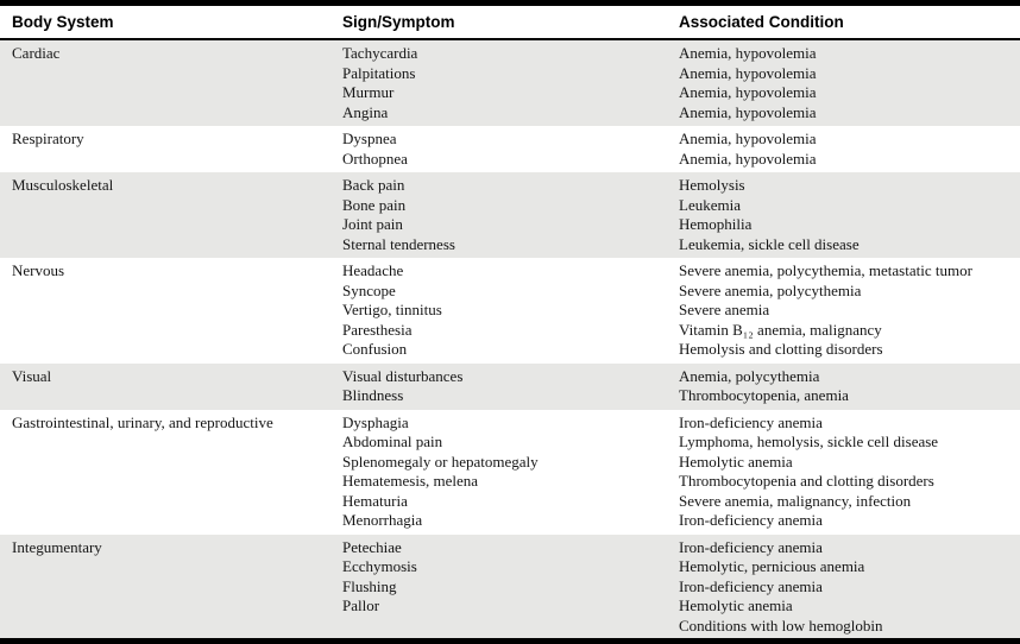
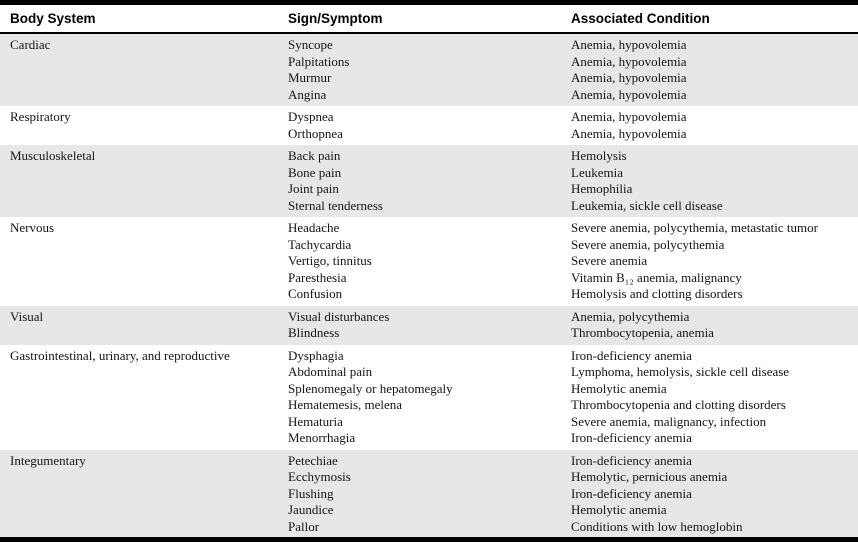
  Body System
  Sign/Symptom
  Associated Condition
  Cardiac
- Tachycardia
+ Syncope
  Palpitations
  Murmur
  Angina
  Anemia, hypovolemia
  Anemia, hypovolemia
  Anemia, hypovolemia
  Anemia, hypovolemia
  Respiratory
  Dyspnea
  Orthopnea
  Anemia, hypovolemia
  Anemia, hypovolemia
  Musculoskeletal
  Back pain
  Bone pain
  Joint pain
  Sternal tenderness
  Hemolysis
  Leukemia
  Hemophilia
  Leukemia, sickle cell disease
  Nervous
  Headache
- Syncope
+ Tachycardia
  Vertigo, tinnitus
  Paresthesia
  Confusion
  Severe anemia, polycythemia, metastatic tumor
  Severe anemia, polycythemia
  Severe anemia
  Vitamin B₁₂ anemia, malignancy
  Hemolysis and clotting disorders
  Visual
  Visual disturbances
  Blindness
  Anemia, polycythemia
  Thrombocytopenia, anemia
  Gastrointestinal, urinary, and reproductive
  Dysphagia
  Abdominal pain
  Splenomegaly or hepatomegaly
  Hematemesis, melena
  Hematuria
  Menorrhagia
  Iron-deficiency anemia
  Lymphoma, hemolysis, sickle cell disease
  Hemolytic anemia
  Thrombocytopenia and clotting disorders
  Severe anemia, malignancy, infection
  Iron-deficiency anemia
  Integumentary
  Petechiae
  Ecchymosis
  Flushing
+ Jaundice
  Pallor
  Iron-deficiency anemia
  Hemolytic, pernicious anemia
  Iron-deficiency anemia
  Hemolytic anemia
  Conditions with low hemoglobin
